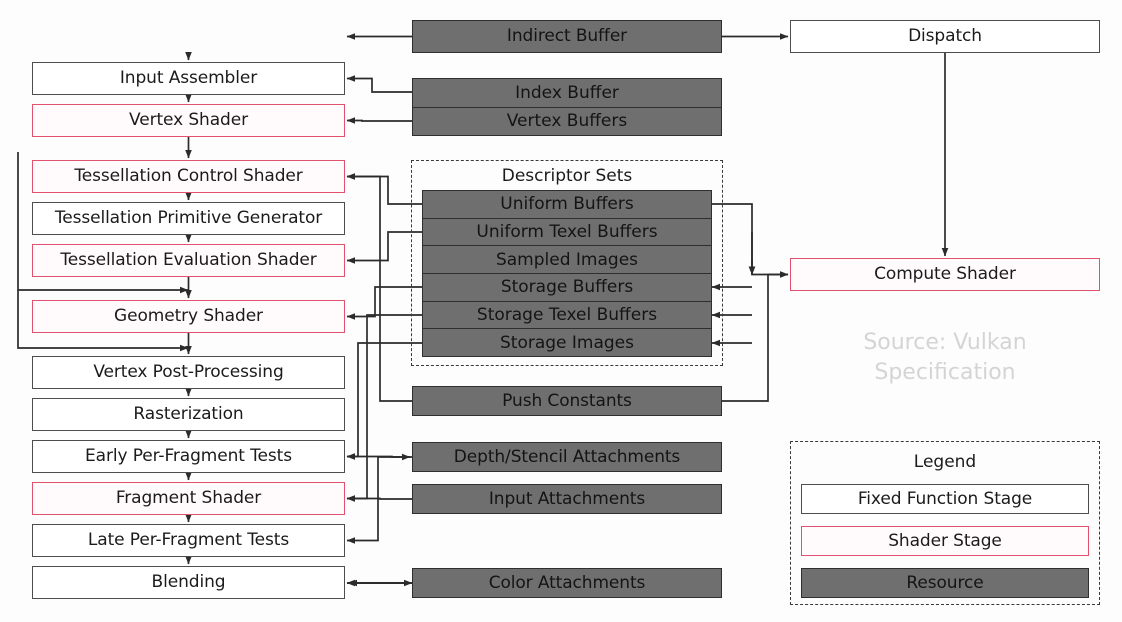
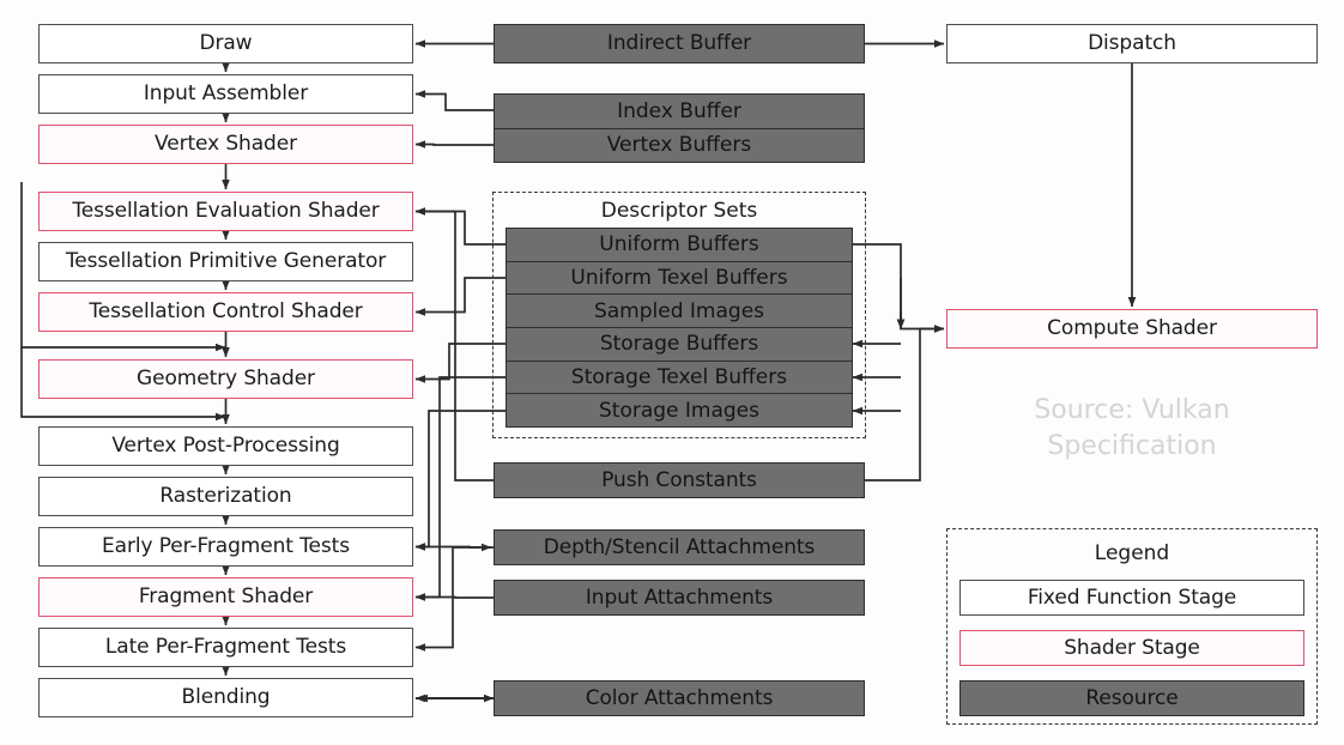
+ Draw
  Input Assembler
  Vertex Shader
- Tessellation Control Shader
+ Tessellation Evaluation Shader
  Tessellation Primitive Generator
- Tessellation Evaluation Shader
+ Tessellation Control Shader
  Geometry Shader
  Vertex Post-Processing
  Rasterization
  Early Per-Fragment Tests
  Fragment Shader
  Late Per-Fragment Tests
  Blending
  Indirect Buffer
  Index Buffer
  Vertex Buffers
  Descriptor Sets
  Uniform Buffers
  Uniform Texel Buffers
  Sampled Images
  Storage Buffers
  Storage Texel Buffers
  Storage Images
  Push Constants
  Depth/Stencil Attachments
  Input Attachments
  Color Attachments
  Dispatch
  Compute Shader
  Source: Vulkan
  Specification
  Legend
  Fixed Function Stage
  Shader Stage
  Resource
